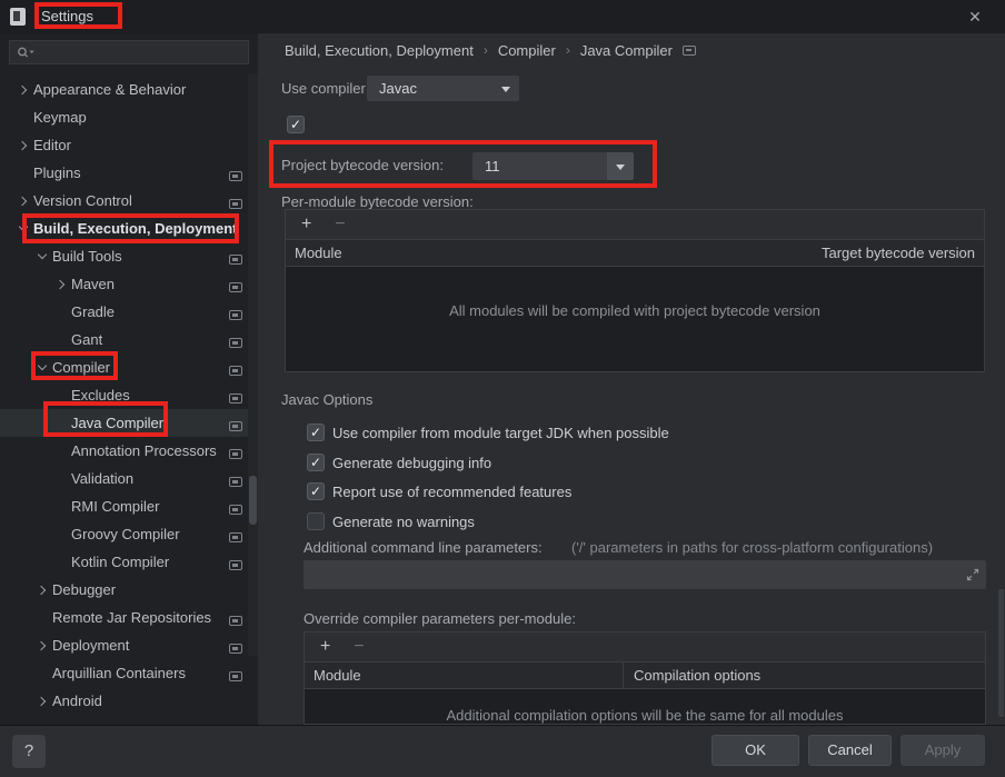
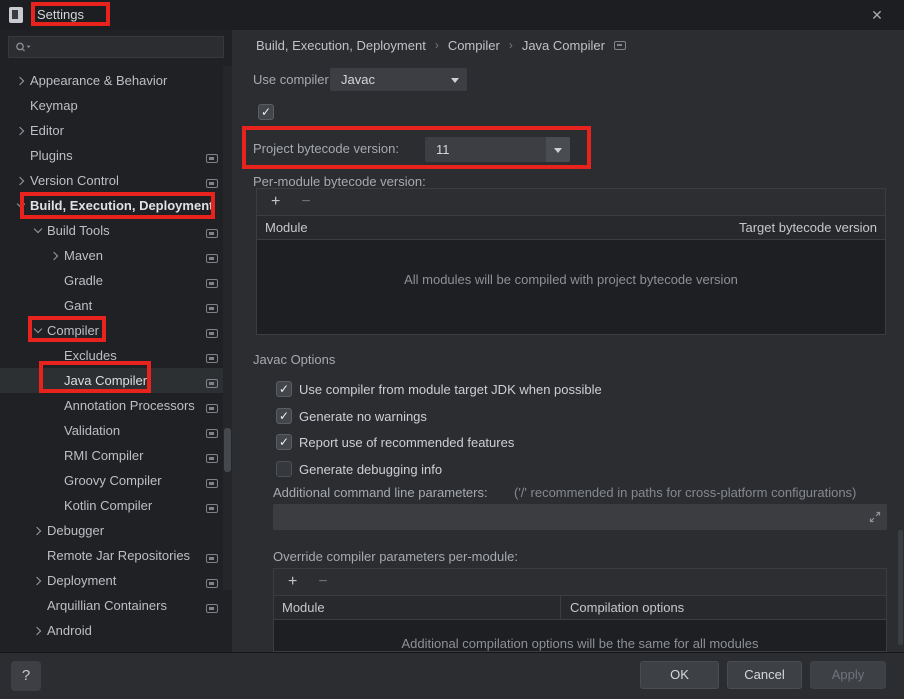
  Settings
  ✕
  Appearance & Behavior
  Keymap
  Editor
  Plugins
  Version Control
  Build, Execution, Deployment
  Build Tools
  Maven
  Gradle
  Gant
  Compiler
  Excludes
  Java Compiler
  Annotation Processors
  Validation
  RMI Compiler
  Groovy Compiler
  Kotlin Compiler
  Debugger
  Remote Jar Repositories
  Deployment
  Arquillian Containers
  Android
  Build, Execution, Deployment
  ›
  Compiler
  ›
  Java Compiler
  Use compiler
  Javac
  ✓
  Project bytecode version:
  11
  Per-module bytecode version:
  +
  −
  Module
  Target bytecode version
  All modules will be compiled with project bytecode version
  Javac Options
  ✓
  Use compiler from module target JDK when possible
  ✓
- Generate debugging info
+ Generate no warnings
  ✓
  Report use of recommended features
- Generate no warnings
+ Generate debugging info
  Additional command line parameters:
- ('/' parameters in paths for cross-platform configurations)
+ ('/' recommended in paths for cross-platform configurations)
  Override compiler parameters per-module:
  +
  −
  Module
  Compilation options
  Additional compilation options will be the same for all modules
  ?
  OK
  Cancel
  Apply
